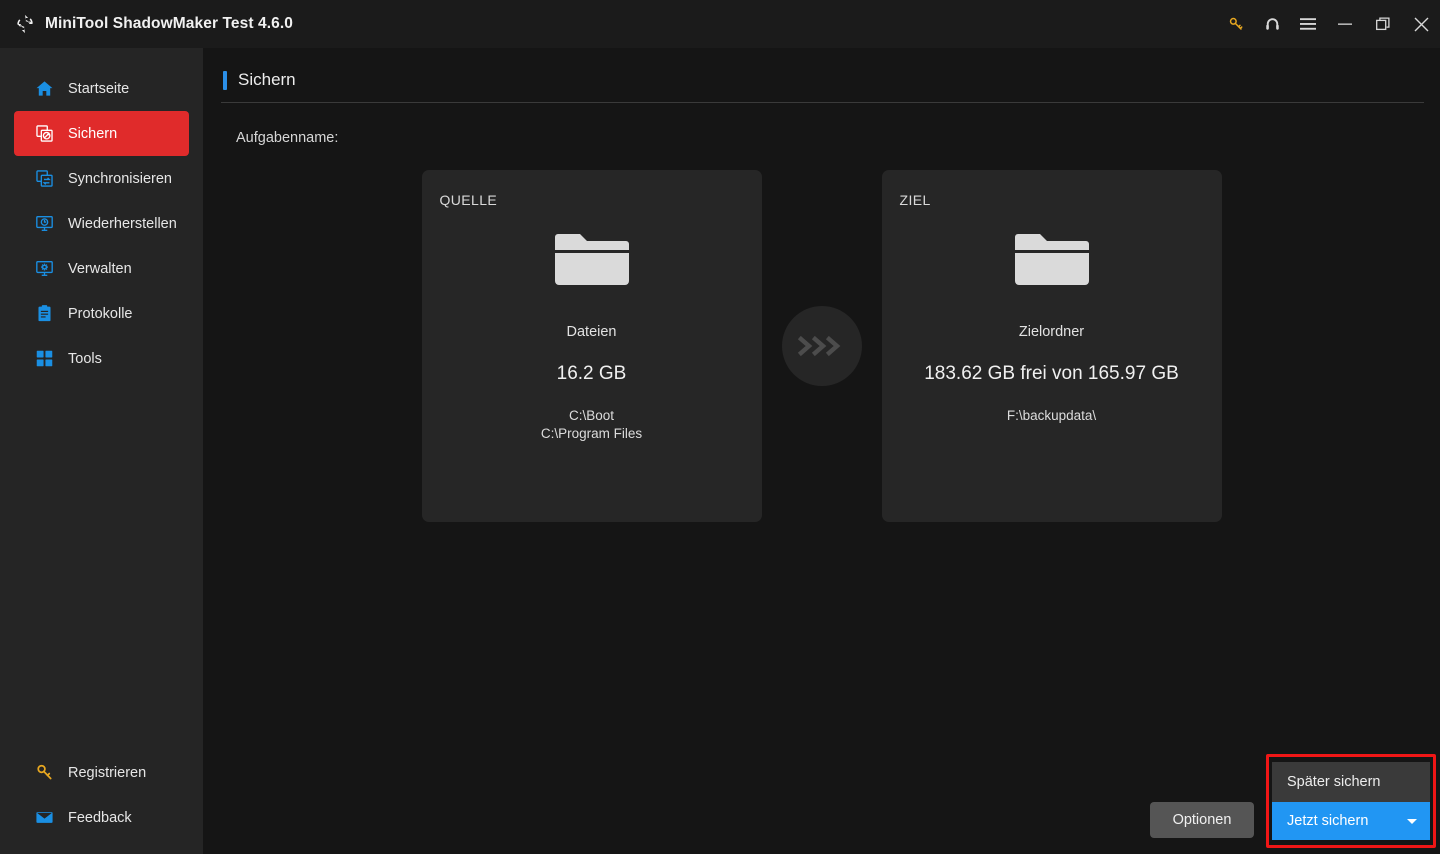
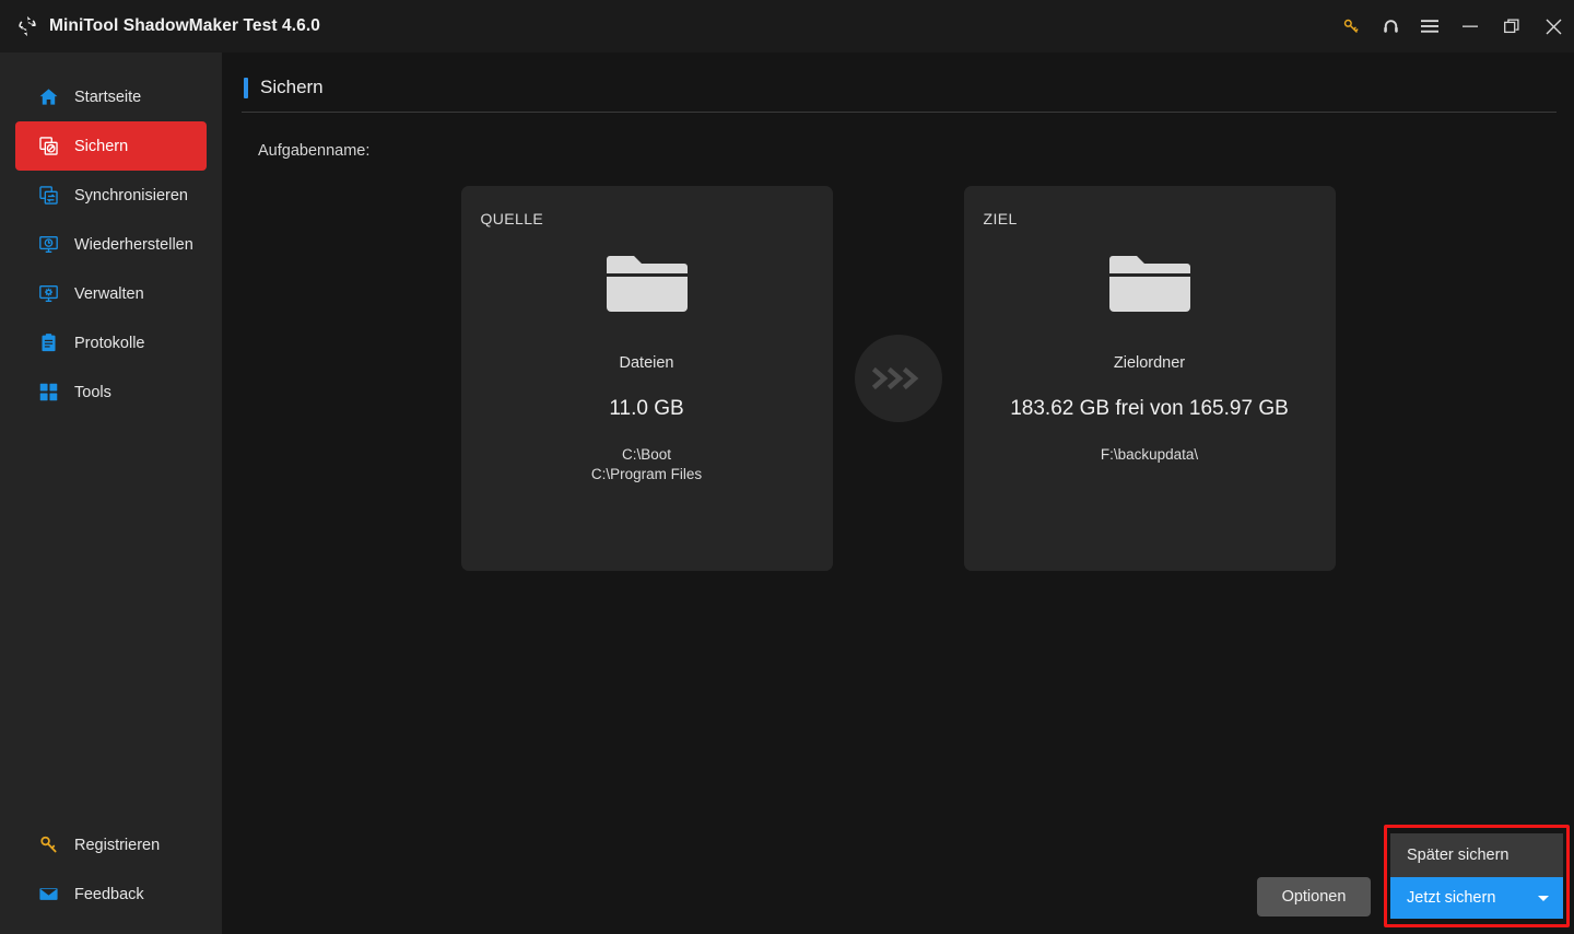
  MiniTool ShadowMaker Test 4.6.0
  Startseite
  Sichern
  Synchronisieren
  Wiederherstellen
  Verwalten
  Protokolle
  Tools
  Registrieren
  Feedback
  Sichern
  Aufgabenname:
  QUELLE
  Dateien
- 16.2 GB
+ 11.0 GB
  C:\Boot
  C:\Program Files
  ZIEL
  Zielordner
  183.62 GB frei von 165.97 GB
  F:\backupdata\
  Optionen
  Später sichern
  Jetzt sichern
